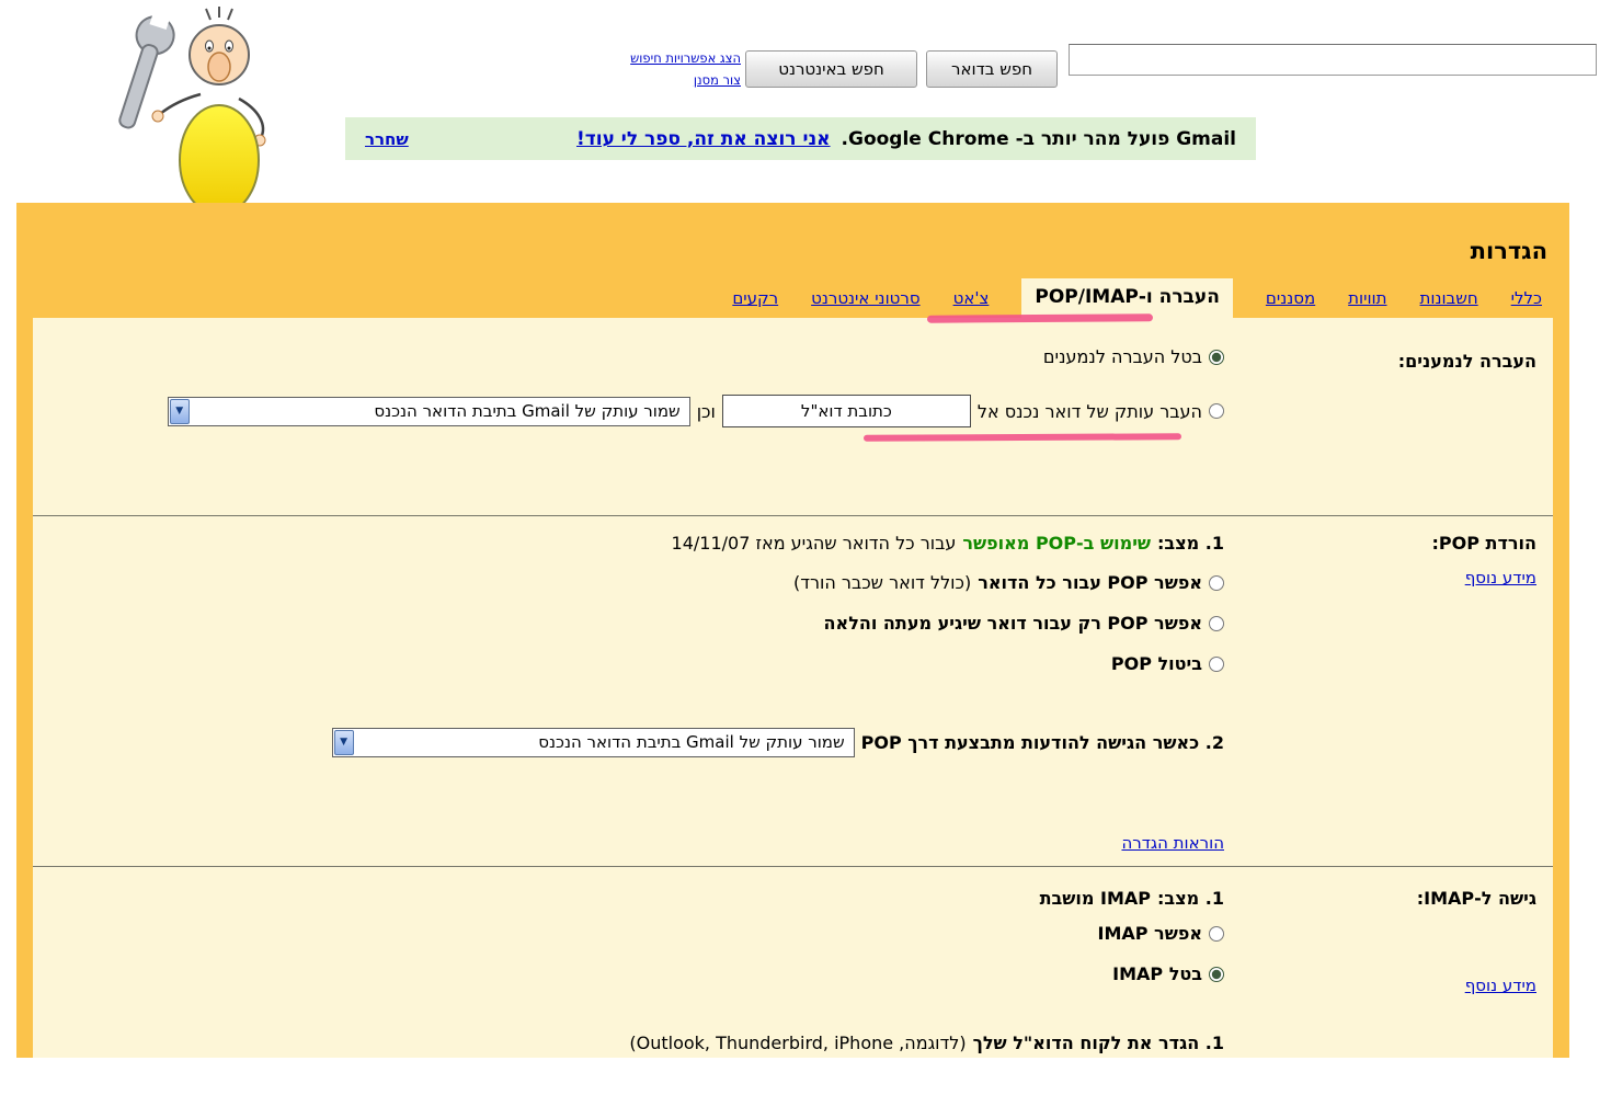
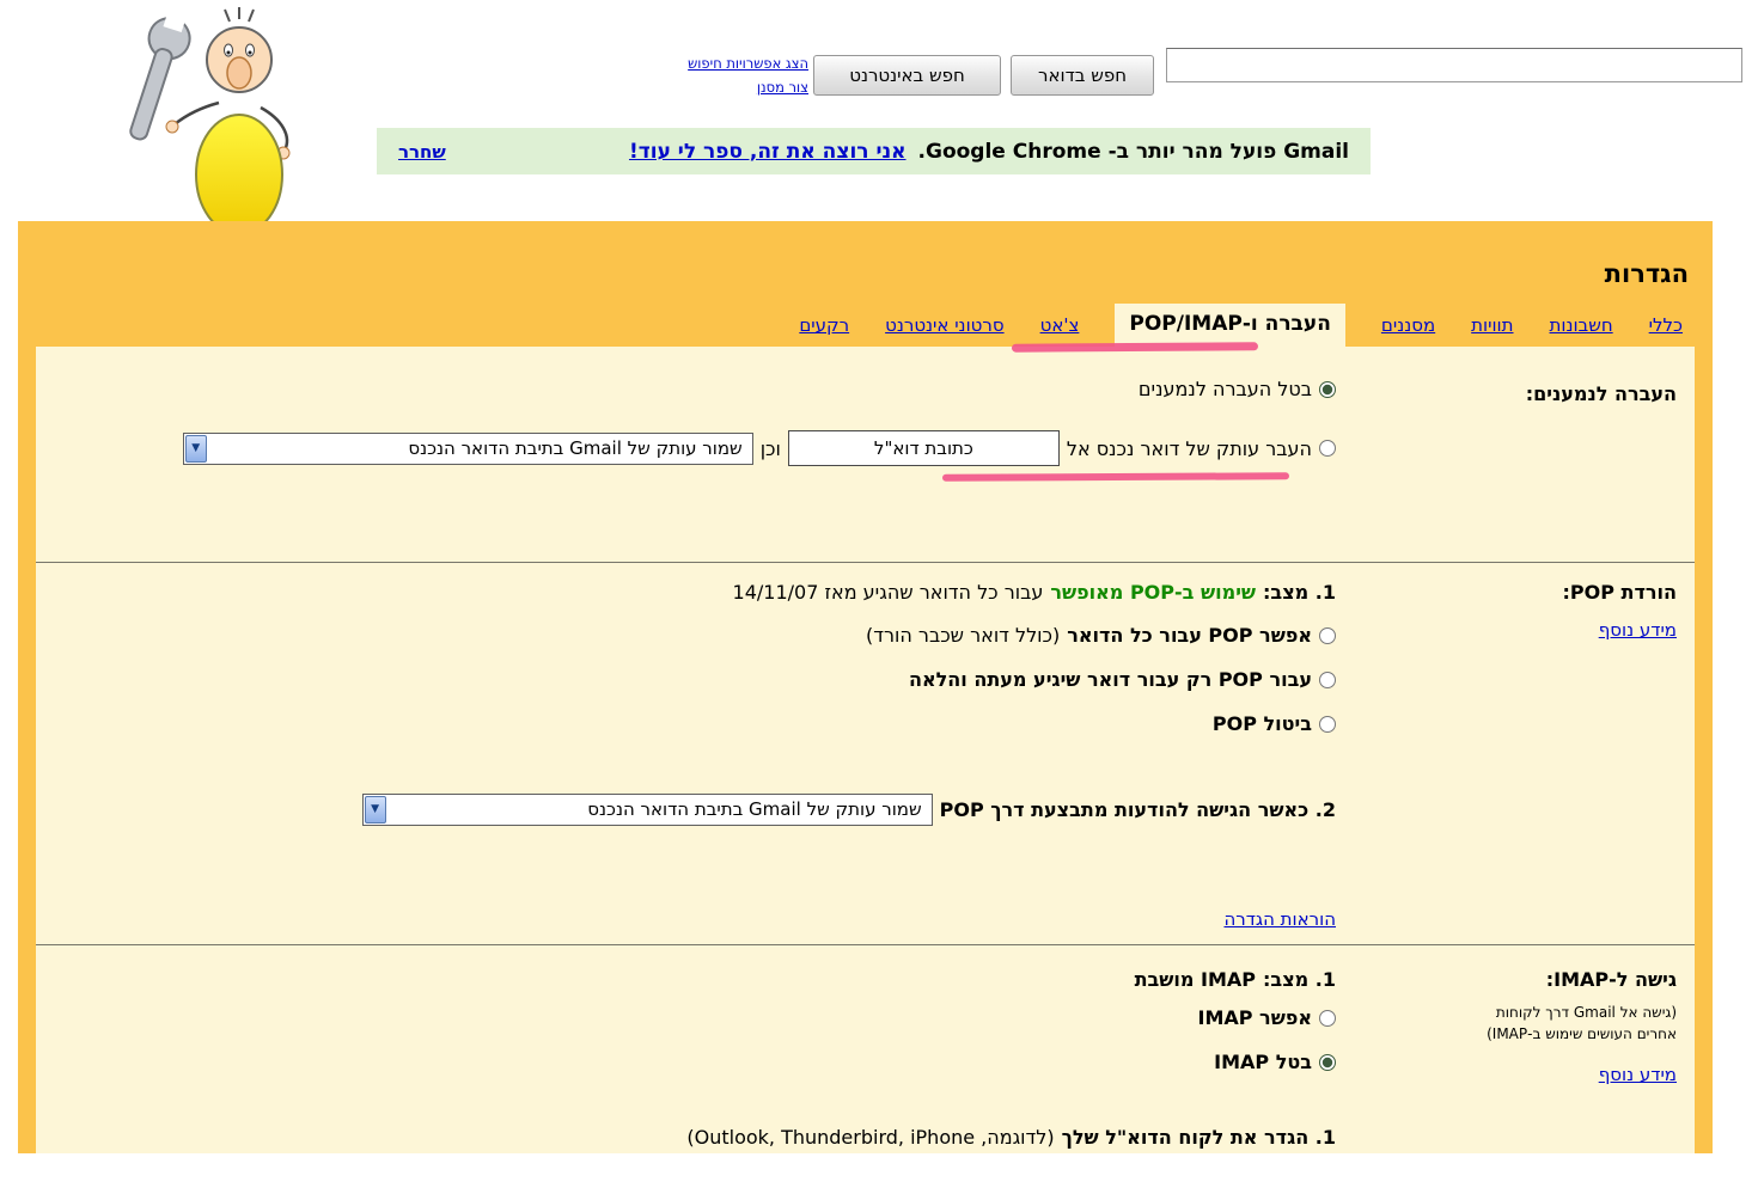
  חפש בדואר
  חפש באינטרנט
  הצג אפשרויות חיפוש
  צור מסנן
  Gmail פועל מהר יותר ב- Google Chrome.
  אני רוצה את זה, ספר לי עוד!
  שחרר
  הגדרות
  כללי
  חשבונות
  תוויות
  מסננים
  העברה ו-POP/IMAP
  צ'אט
  סרטוני אינטרנט
  רקעים
  העברה לנמענים:
  בטל העברה לנמענים
  העבר עותק של דואר נכנס אל
  וכן
  שמור עותק של Gmail בתיבת הדואר הנכנס
  ▼
  הורדת POP:
  מידע נוסף
  1. מצב:
  שימוש ב-POP מאופשר
  עבור כל הדואר שהגיע מאז 14/11/07
  אפשר POP עבור כל הדואר
  (כולל דואר שכבר הורד)
- אפשר POP רק עבור דואר שיגיע מעתה והלאה
+ עבור POP רק עבור דואר שיגיע מעתה והלאה
  ביטול POP
  2. כאשר הגישה להודעות מתבצעת דרך POP
  שמור עותק של Gmail בתיבת הדואר הנכנס
  ▼
  הוראות הגדרה
  גישה ל-IMAP:
+ (גישה אל Gmail דרך לקוחות אחרים העושים שימוש ב-IMAP)
  מידע נוסף
  1. מצב:
  IMAP מושבת
  אפשר IMAP
  בטל IMAP
  1. הגדר את לקוח הדוא"ל שלך
  (לדוגמה, Outlook, Thunderbird, iPhone)
